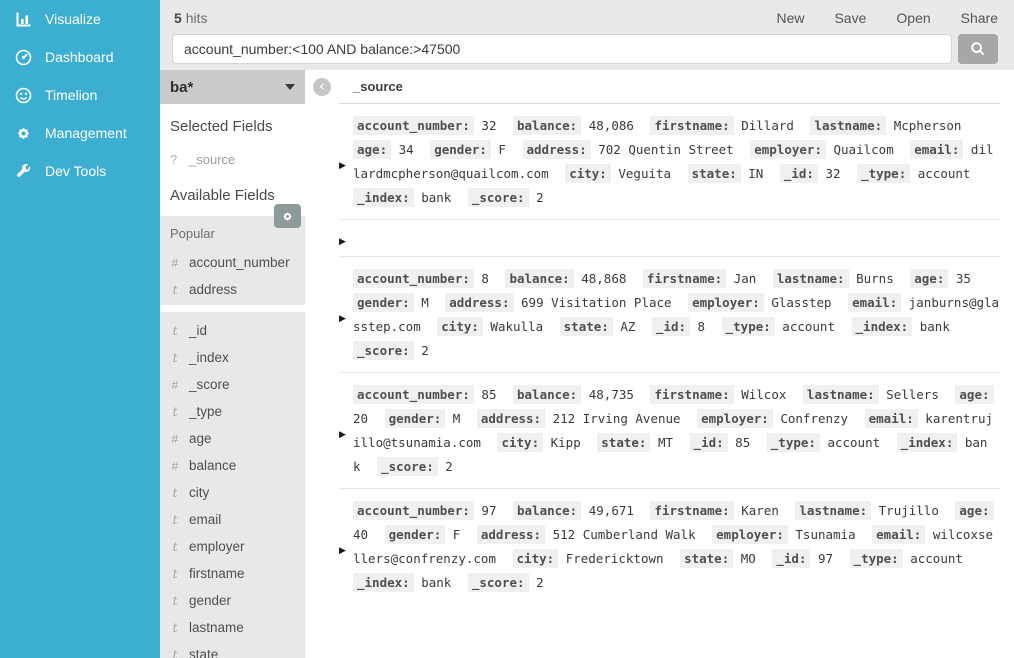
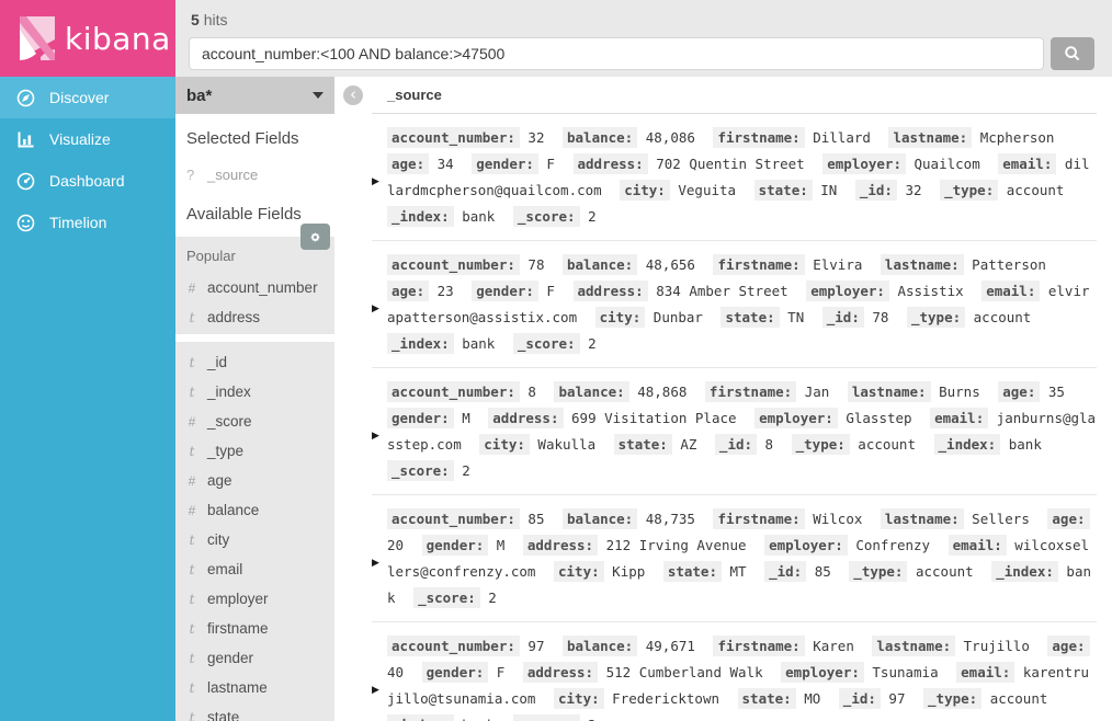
+ kibana
+ Discover
  Visualize
  Dashboard
  Timelion
- Management
- Dev Tools
  5 hits
- New
- Save
- Open
- Share
  account_number:<100 AND balance:>47500
  ba*
  Selected Fields
  ?
  _source
  Available Fields
  Popular
  #
  account_number
  t
  address
  t
  _id
  t
  _index
  #
  _score
  t
  _type
  #
  age
  #
  balance
  t
  city
  t
  email
  t
  employer
  t
  firstname
  t
  gender
  t
  lastname
  t
  state
  ‹
  _source
  ▶
  account_number: 32 balance: 48,086 firstname: Dillard lastname: Mcpherson age: 34 gender: F address: 702 Quentin Street employer: Quailcom email: dillardmcpherson@quailcom.com city: Veguita state: IN _id: 32 _type: account _index: bank _score: 2
  ▶
+ account_number: 78 balance: 48,656 firstname: Elvira lastname: Patterson age: 23 gender: F address: 834 Amber Street employer: Assistix email: elvirapatterson@assistix.com city: Dunbar state: TN _id: 78 _type: account _index: bank _score: 2
  ▶
  account_number: 8 balance: 48,868 firstname: Jan lastname: Burns age: 35 gender: M address: 699 Visitation Place employer: Glasstep email: janburns@glasstep.com city: Wakulla state: AZ _id: 8 _type: account _index: bank _score: 2
  ▶
- account_number: 85 balance: 48,735 firstname: Wilcox lastname: Sellers age: 20 gender: M address: 212 Irving Avenue employer: Confrenzy email: karentrujillo@tsunamia.com city: Kipp state: MT _id: 85 _type: account _index: bank _score: 2
+ account_number: 85 balance: 48,735 firstname: Wilcox lastname: Sellers age: 20 gender: M address: 212 Irving Avenue employer: Confrenzy email: wilcoxsellers@confrenzy.com city: Kipp state: MT _id: 85 _type: account _index: bank _score: 2
  ▶
- account_number: 97 balance: 49,671 firstname: Karen lastname: Trujillo age: 40 gender: F address: 512 Cumberland Walk employer: Tsunamia email: wilcoxsellers@confrenzy.com city: Fredericktown state: MO _id: 97 _type: account _index: bank _score: 2
+ account_number: 97 balance: 49,671 firstname: Karen lastname: Trujillo age: 40 gender: F address: 512 Cumberland Walk employer: Tsunamia email: karentrujillo@tsunamia.com city: Fredericktown state: MO _id: 97 _type: account
